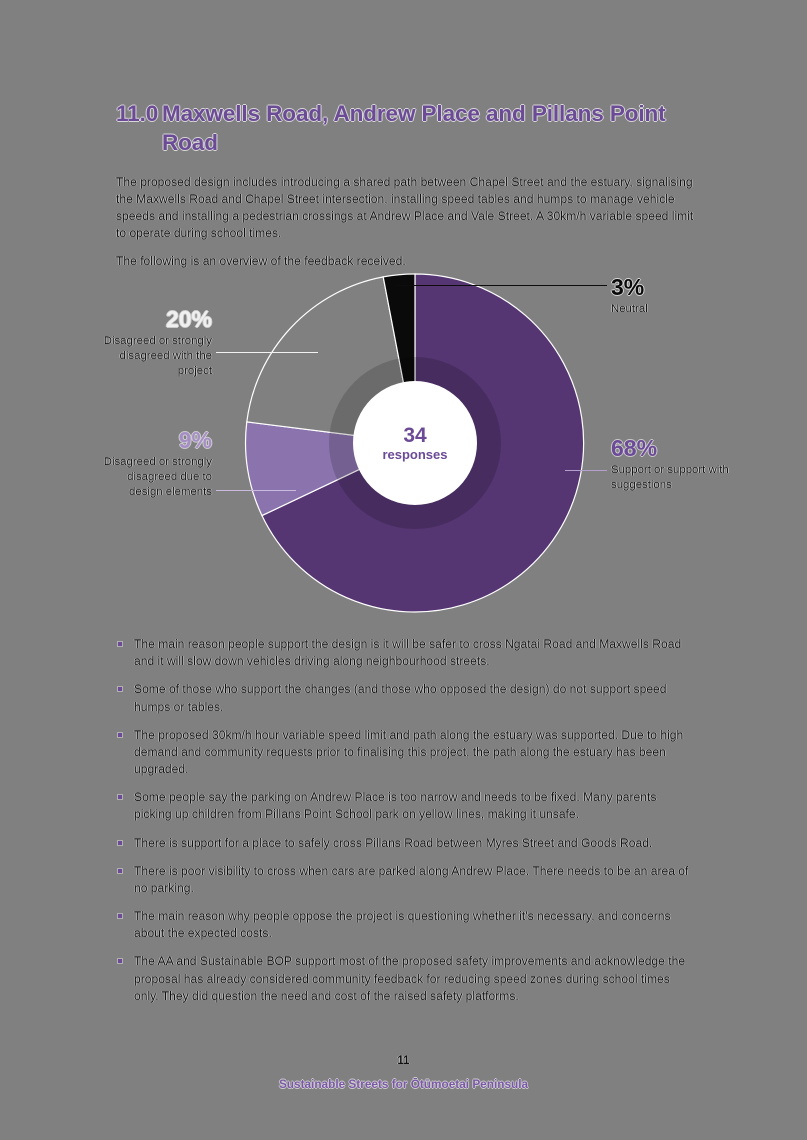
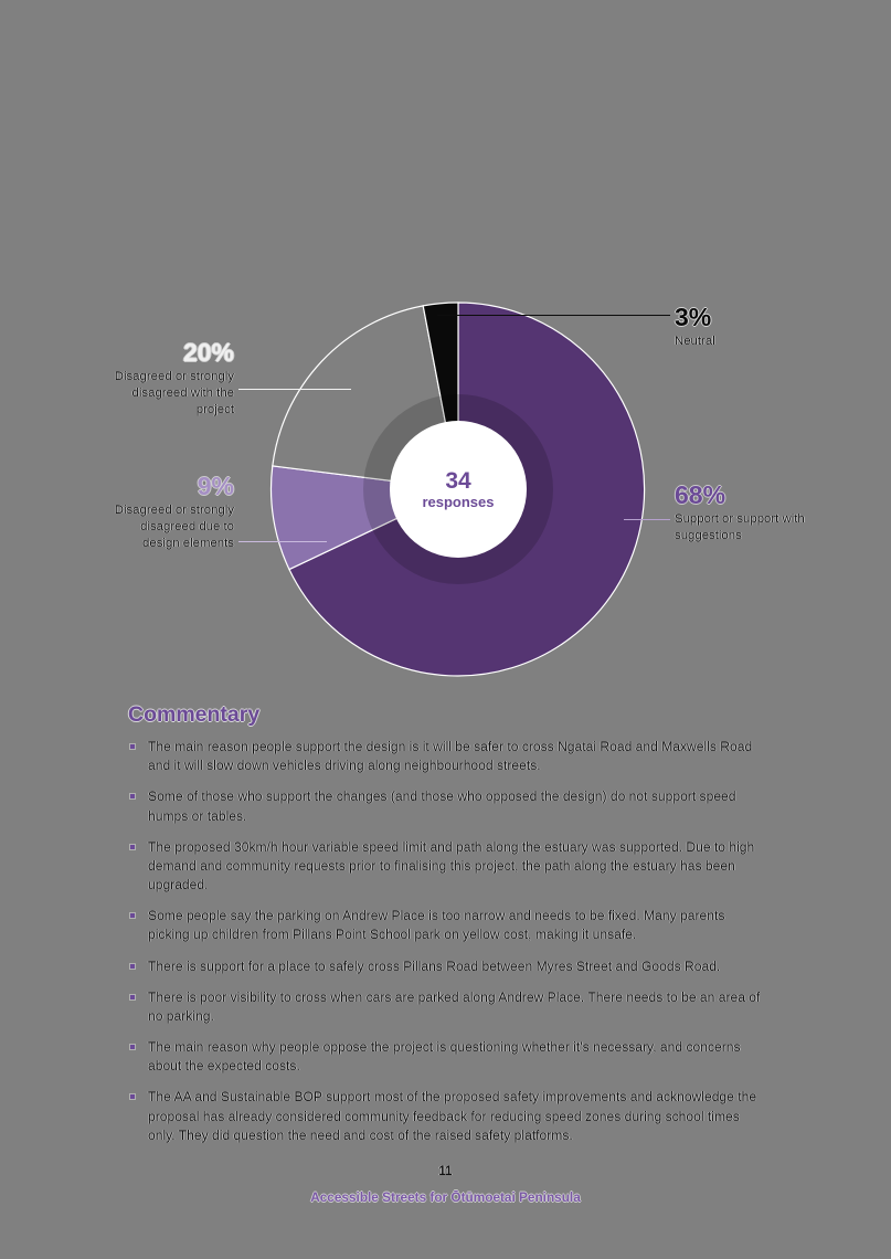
- 11.0
- Maxwells Road, Andrew Place and Pillans Point Road
- The proposed design includes introducing a shared path between Chapel Street and the estuary, signalising the Maxwells Road and Chapel Street intersection, installing speed tables and humps to manage vehicle speeds and installing a pedestrian crossings at Andrew Place and Vale Street. A 30km/h variable speed limit to operate during school times.
- The following is an overview of the feedback received.
  34
  responses
  3%
  Neutral
  68%
  Support or support with suggestions
  20%
  Disagreed or strongly disagreed with the project
  9%
  Disagreed or strongly disagreed due to design elements
+ Commentary
  The main reason people support the design is it will be safer to cross Ngatai Road and Maxwells Road and it will slow down vehicles driving along neighbourhood streets.
  Some of those who support the changes (and those who opposed the design) do not support speed humps or tables.
  The proposed 30km/h hour variable speed limit and path along the estuary was supported. Due to high demand and community requests prior to finalising this project, the path along the estuary has been upgraded.
- Some people say the parking on Andrew Place is too narrow and needs to be fixed. Many parents picking up children from Pillans Point School park on yellow lines, making it unsafe.
+ Some people say the parking on Andrew Place is too narrow and needs to be fixed. Many parents picking up children from Pillans Point School park on yellow cost, making it unsafe.
  There is support for a place to safely cross Pillans Road between Myres Street and Goods Road.
  There is poor visibility to cross when cars are parked along Andrew Place. There needs to be an area of no parking.
  The main reason why people oppose the project is questioning whether it's necessary, and concerns about the expected costs.
  The AA and Sustainable BOP support most of the proposed safety improvements and acknowledge the proposal has already considered community feedback for reducing speed zones during school times only. They did question the need and cost of the raised safety platforms.
  11
- Sustainable Streets for Ōtūmoetai Peninsula
+ Accessible Streets for Ōtūmoetai Peninsula
